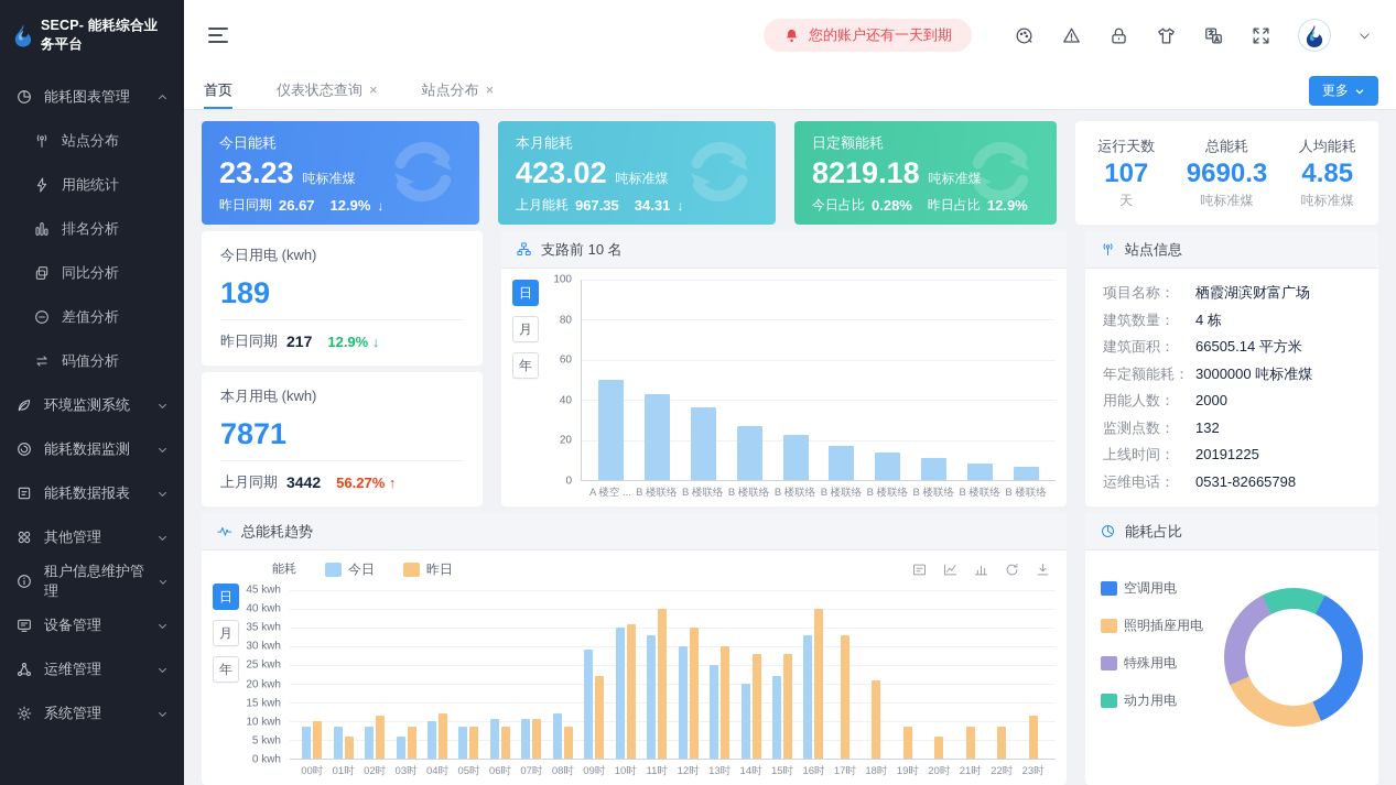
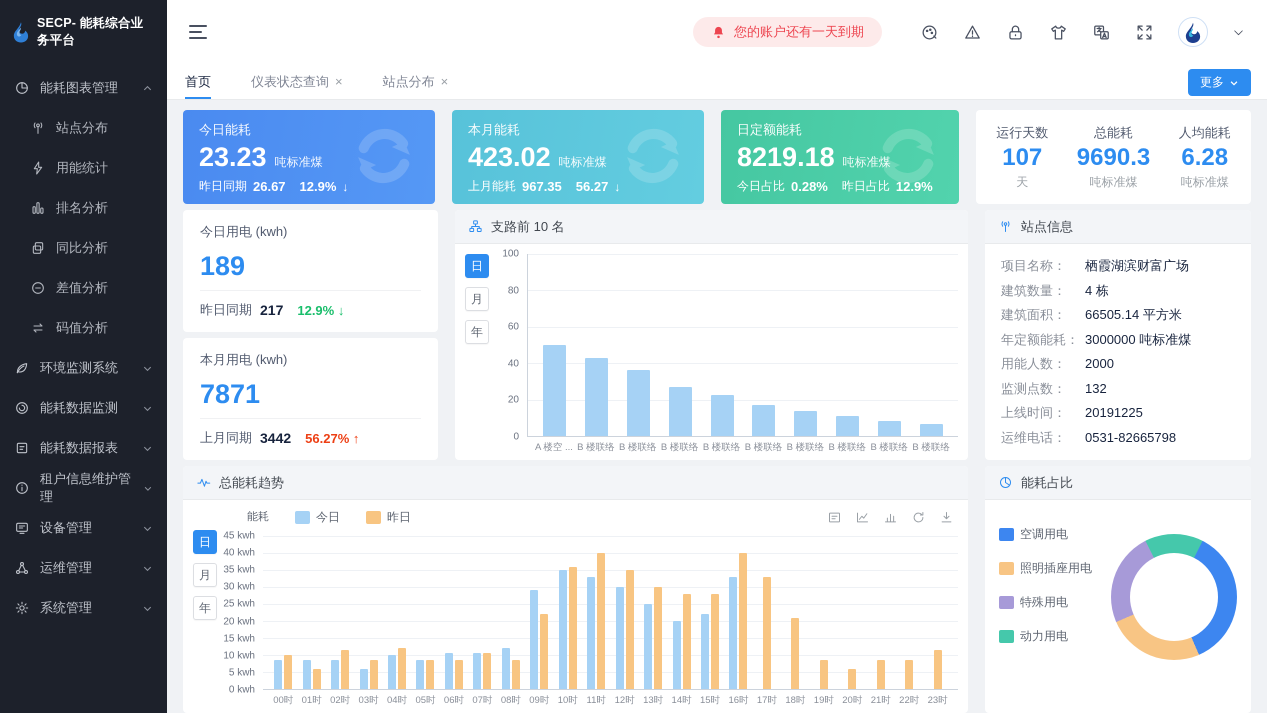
  SECP- 能耗综合业务平台
  能耗图表管理
  站点分布
  用能统计
  排名分析
  同比分析
  差值分析
  码值分析
  环境监测系统
  能耗数据监测
  能耗数据报表
- 其他管理
  租户信息维护管理
  设备管理
  运维管理
  系统管理
  您的账户还有一天到期
  首页
  仪表状态查询
  ×
  站点分布
  ×
  更多
  今日能耗
  23.23
  吨标准煤
  昨日同期
  26.67
  12.9%
  ↓
  本月能耗
  423.02
  吨标准煤
  上月能耗
  967.35
- 34.31
+ 56.27
  ↓
  日定额能耗
  8219.18
  吨标准煤
  今日占比
  0.28%
  昨日占比
  12.9%
  运行天数
  107
  天
  总能耗
  9690.3
  吨标准煤
  人均能耗
- 4.85
+ 6.28
  吨标准煤
  今日用电 (kwh)
  189
  昨日同期
  217
  12.9% ↓
  本月用电 (kwh)
  7871
  上月同期
  3442
  56.27% ↑
  支路前 10 名
  日
  月
  年
  100
  80
  60
  40
  20
  0
  A 楼空 ...
  B 楼联络
  B 楼联络
  B 楼联络
  B 楼联络
  B 楼联络
  B 楼联络
  B 楼联络
  B 楼联络
  B 楼联络
  站点信息
  项目名称：
  栖霞湖滨财富广场
  建筑数量：
  4 栋
  建筑面积：
  66505.14 平方米
  年定额能耗：
  3000000 吨标准煤
  用能人数：
  2000
  监测点数：
  132
  上线时间：
  20191225
  运维电话：
  0531-82665798
  总能耗趋势
  能耗
  今日
  昨日
  日
  月
  年
  45 kwh
  40 kwh
  35 kwh
  30 kwh
  25 kwh
  20 kwh
  15 kwh
  10 kwh
  5 kwh
  0 kwh
  00时
  01时
  02时
  03时
  04时
  05时
  06时
  07时
  08时
  09时
  10时
  11时
  12时
  13时
  14时
  15时
  16时
  17时
  18时
  19时
  20时
  21时
  22时
  23时
  能耗占比
  空调用电
  照明插座用电
  特殊用电
  动力用电
